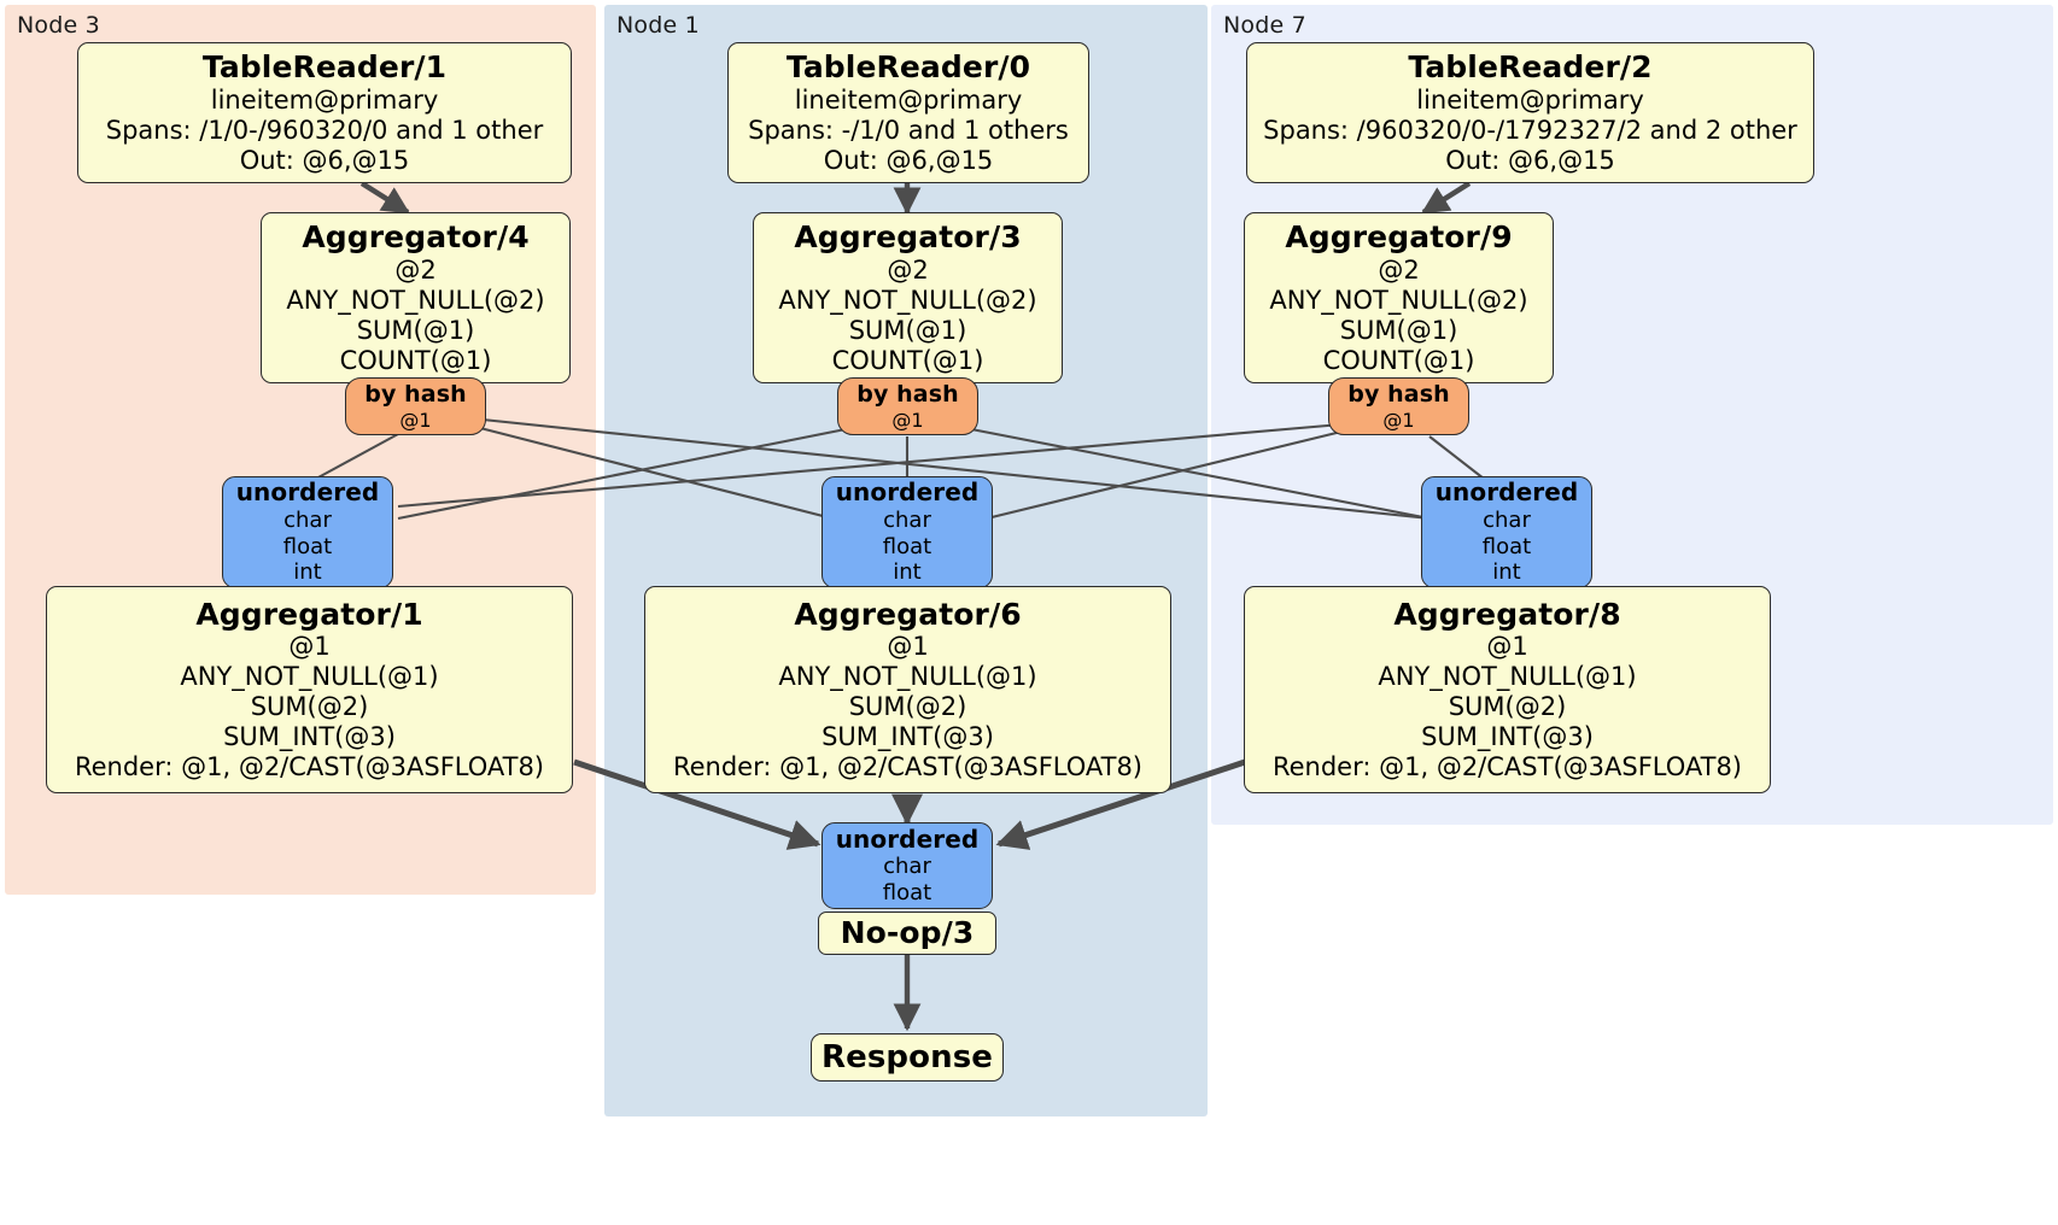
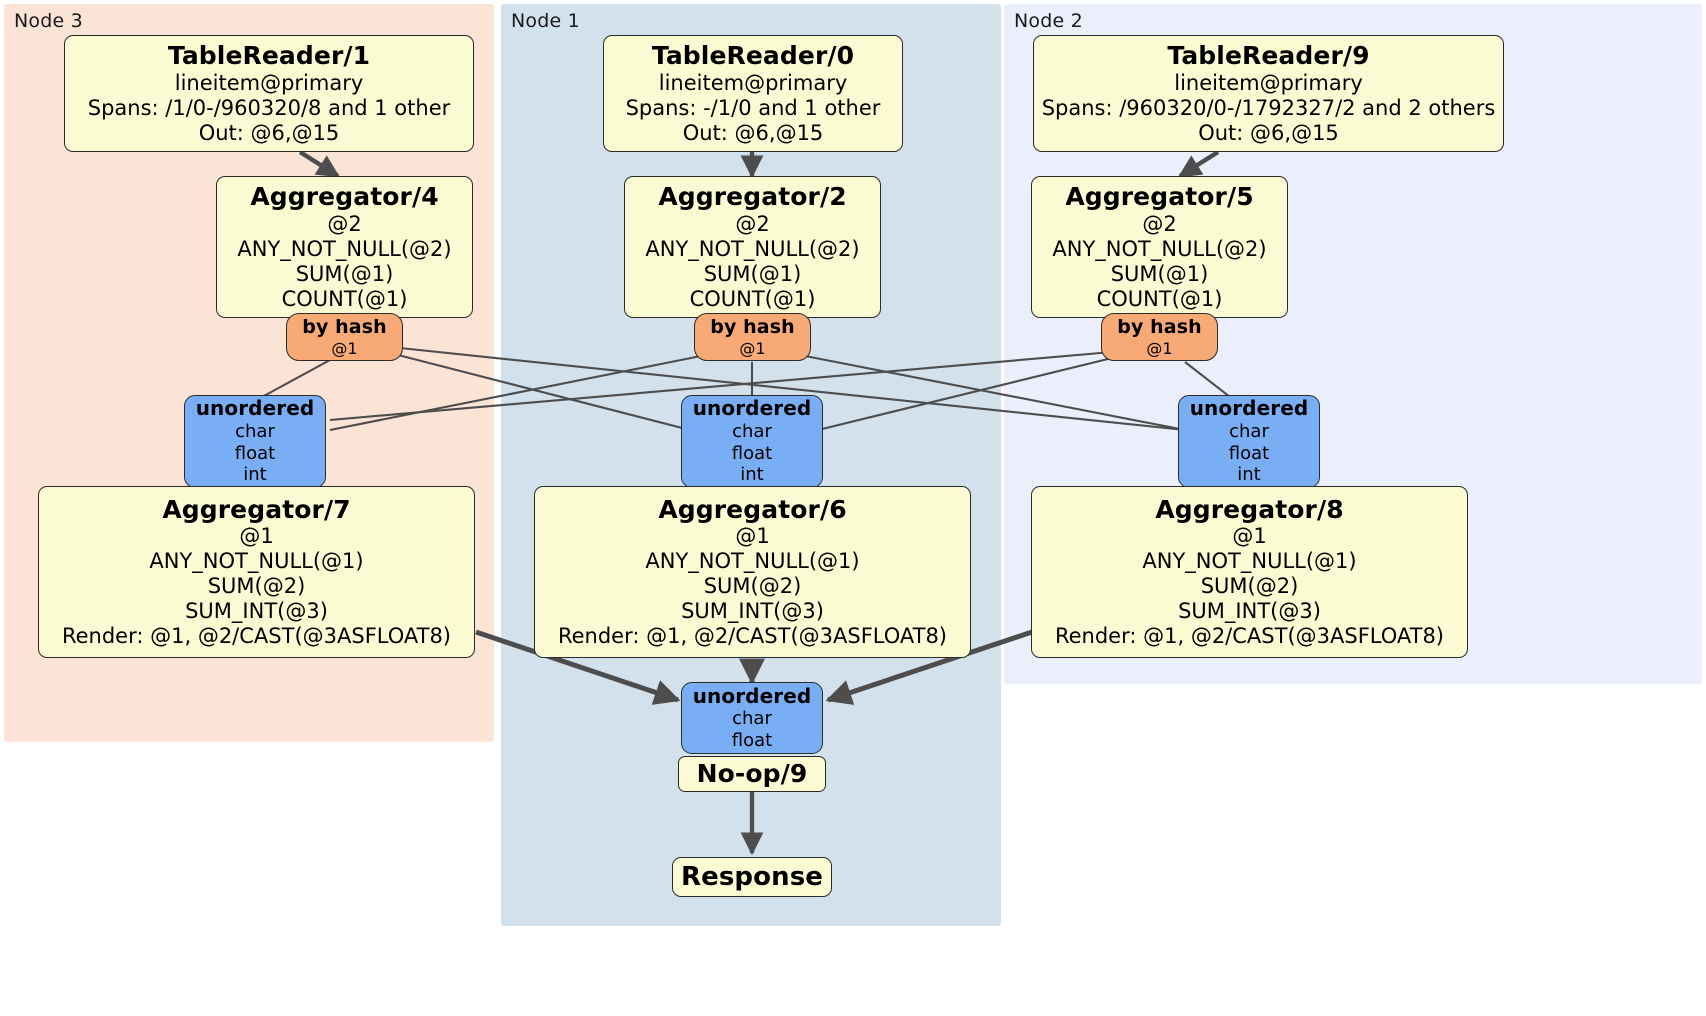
  Node 3
  Node 1
- Node 7
+ Node 2
  TableReader/1
  lineitem@primary
- Spans: /1/0-/960320/0 and 1 other
+ Spans: /1/0-/960320/8 and 1 other
  Out: @6,@15
  TableReader/0
  lineitem@primary
- Spans: -/1/0 and 1 others
+ Spans: -/1/0 and 1 other
  Out: @6,@15
- TableReader/2
+ TableReader/9
  lineitem@primary
- Spans: /960320/0-/1792327/2 and 2 other
+ Spans: /960320/0-/1792327/2 and 2 others
  Out: @6,@15
  Aggregator/4
  @2
  ANY_NOT_NULL(@2)
  SUM(@1)
  COUNT(@1)
- Aggregator/3
+ Aggregator/2
  @2
  ANY_NOT_NULL(@2)
  SUM(@1)
  COUNT(@1)
- Aggregator/9
+ Aggregator/5
  @2
  ANY_NOT_NULL(@2)
  SUM(@1)
  COUNT(@1)
  by hash
  @1
  by hash
  @1
  by hash
  @1
  unordered
  char
  float
  int
  unordered
  char
  float
  int
  unordered
  char
  float
  int
- Aggregator/1
+ Aggregator/7
  @1
  ANY_NOT_NULL(@1)
  SUM(@2)
  SUM_INT(@3)
  Render: @1, @2/CAST(@3ASFLOAT8)
  Aggregator/6
  @1
  ANY_NOT_NULL(@1)
  SUM(@2)
  SUM_INT(@3)
  Render: @1, @2/CAST(@3ASFLOAT8)
  Aggregator/8
  @1
  ANY_NOT_NULL(@1)
  SUM(@2)
  SUM_INT(@3)
  Render: @1, @2/CAST(@3ASFLOAT8)
  unordered
  char
  float
- No-op/3
+ No-op/9
  Response
